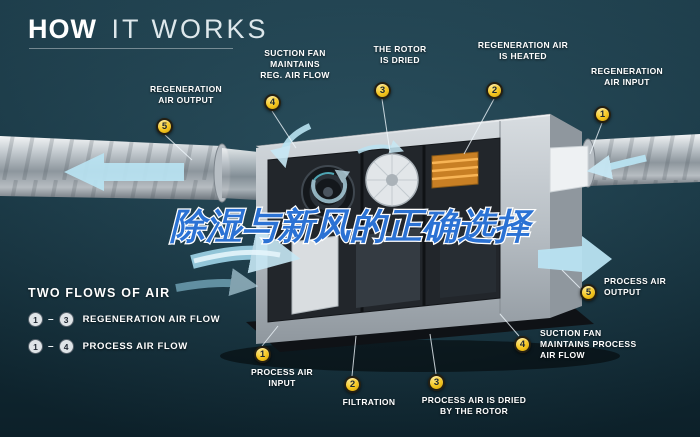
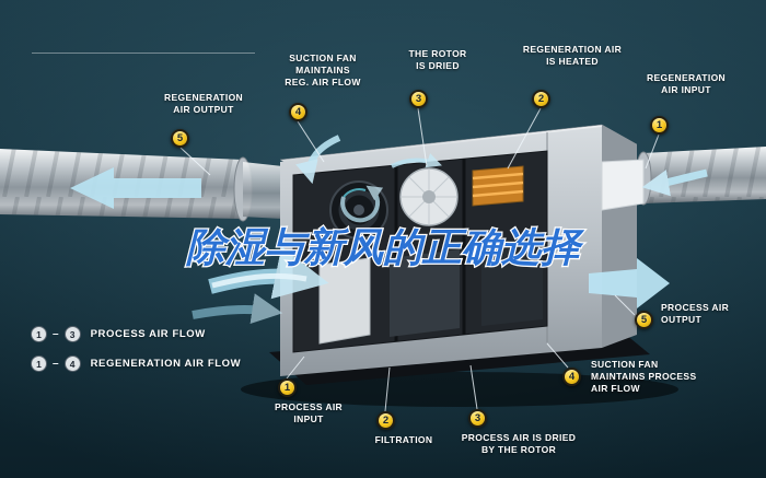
- HOW IT WORKS
  REGENERATION
  AIR OUTPUT
  5
  SUCTION FAN
  MAINTAINS
  REG. AIR FLOW
  4
  THE ROTOR
  IS DRIED
  3
  REGENERATION AIR
  IS HEATED
  2
  REGENERATION
  AIR INPUT
  1
  1
  PROCESS AIR
  INPUT
  2
  FILTRATION
  3
  PROCESS AIR IS DRIED
  BY THE ROTOR
  4
  SUCTION FAN
  MAINTAINS PROCESS
  AIR FLOW
  5
  PROCESS AIR
  OUTPUT
- TWO FLOWS OF AIR
  1
  –
  3
- REGENERATION AIR FLOW
+ PROCESS AIR FLOW
  1
  –
  4
- PROCESS AIR FLOW
+ REGENERATION AIR FLOW
  除湿与新风的正确选择
